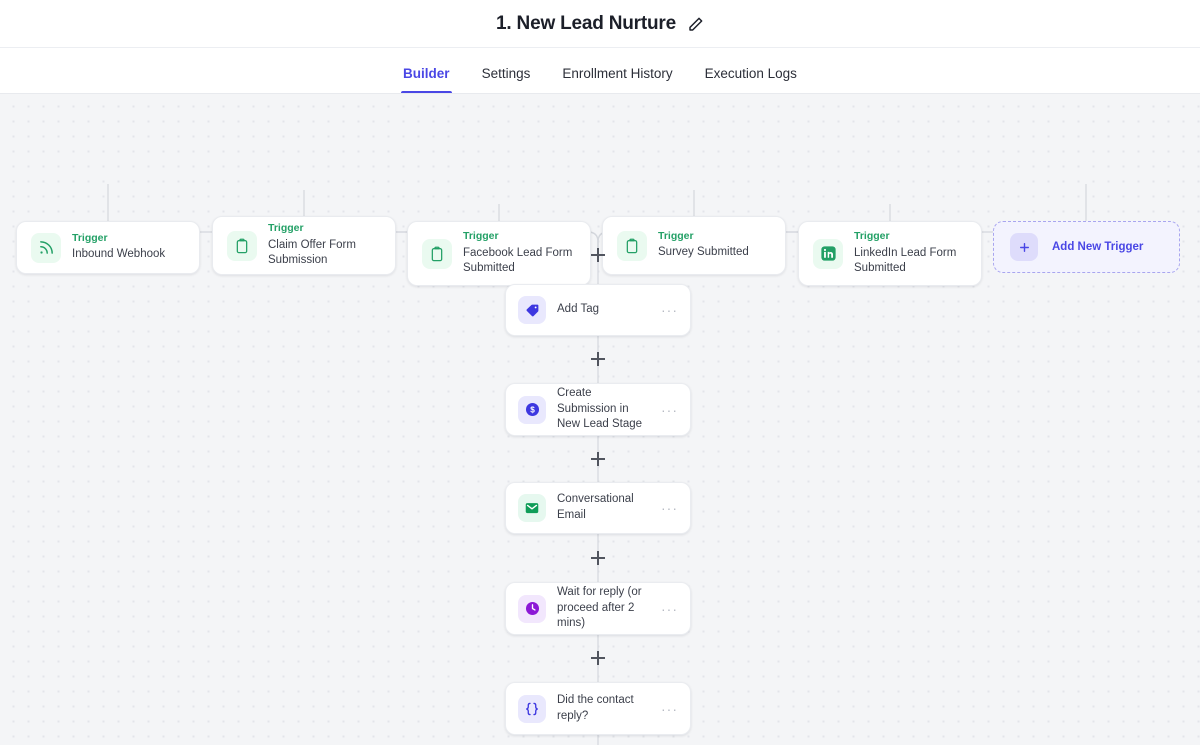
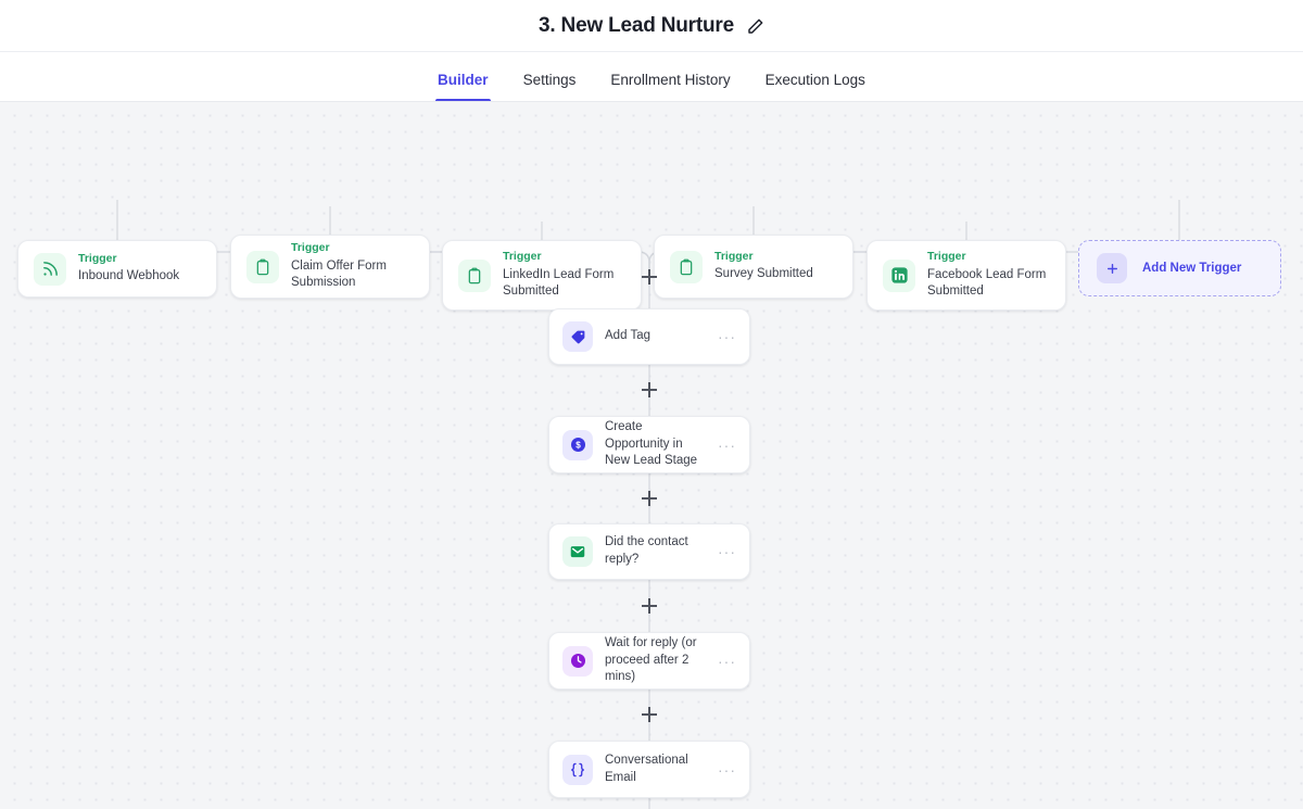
- 1. New Lead Nurture
+ 3. New Lead Nurture
  Builder
  Settings
  Enrollment History
  Execution Logs
  Trigger
  Inbound Webhook
  Trigger
  Claim Offer Form Submission
  Trigger
- Facebook Lead Form Submitted
+ LinkedIn Lead Form Submitted
  Trigger
  Survey Submitted
  Trigger
- LinkedIn Lead Form Submitted
+ Facebook Lead Form Submitted
  Add New Trigger
  Add Tag
  ···
  $
- Create Submission in New Lead Stage
+ Create Opportunity in New Lead Stage
  ···
- Conversational Email
+ Did the contact reply?
  ···
  Wait for reply (or proceed after 2 mins)
  ···
- Did the contact reply?
+ Conversational Email
  ···
